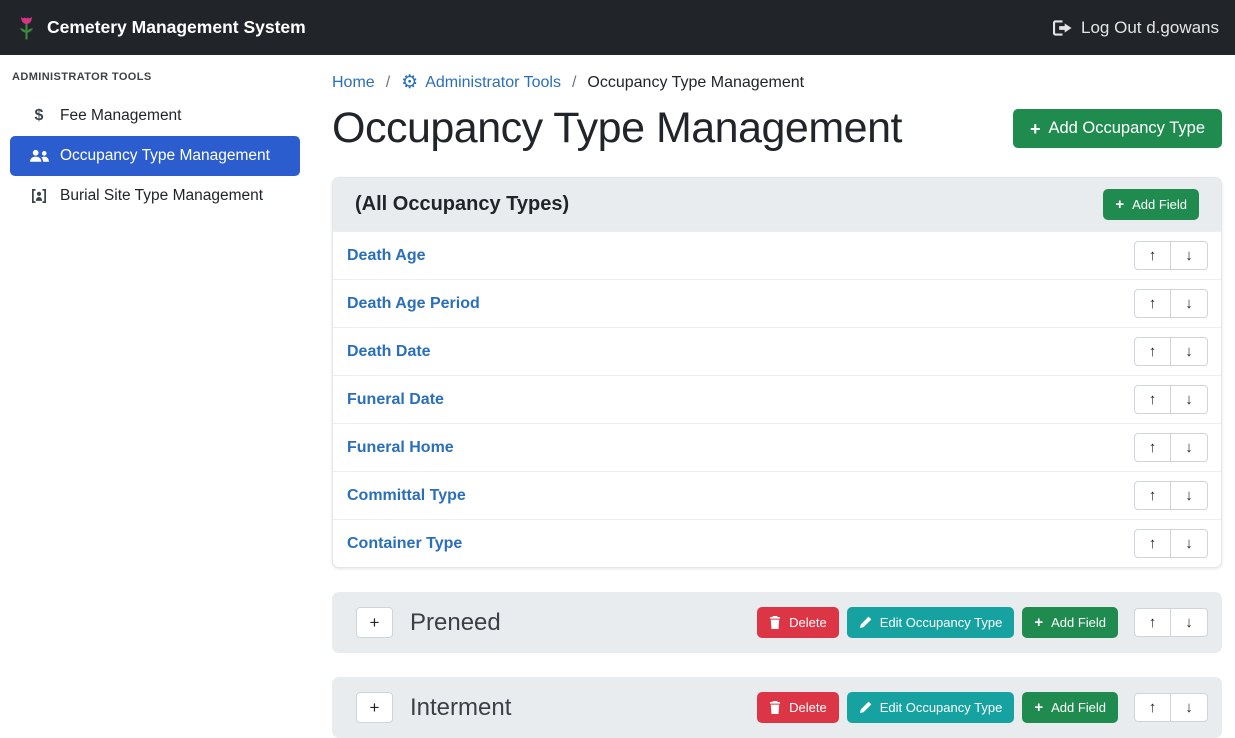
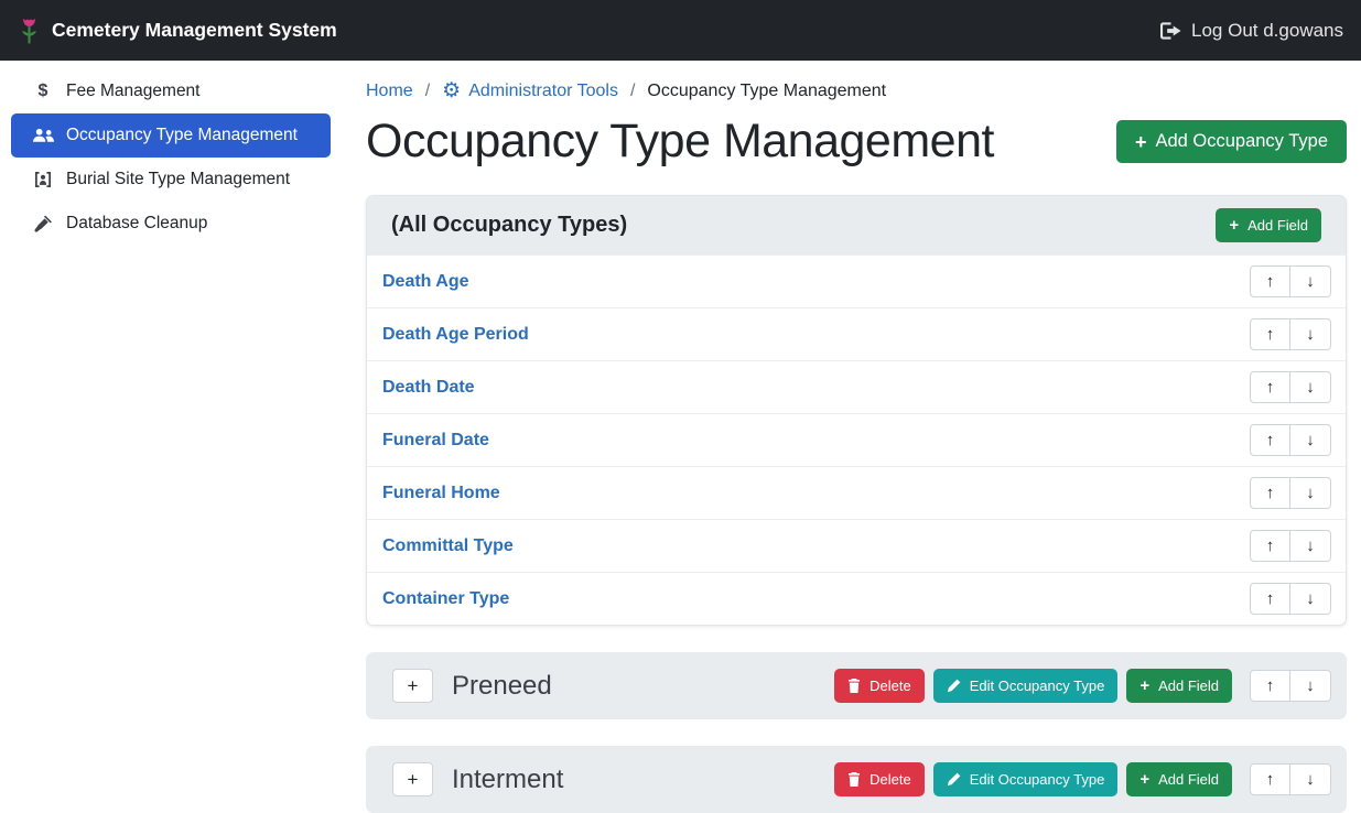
  Cemetery Management System
  Log Out d.gowans
- ADMINISTRATOR TOOLS
  $
  Fee Management
  Occupancy Type Management
  Burial Site Type Management
+ Database Cleanup
  Home
  /
  ⚙
  Administrator Tools
  /
  Occupancy Type Management
  Occupancy Type Management
  +
  Add Occupancy Type
  (All Occupancy Types)
  +
  Add Field
  Death Age
  ↑
  ↓
  Death Age Period
  ↑
  ↓
  Death Date
  ↑
  ↓
  Funeral Date
  ↑
  ↓
  Funeral Home
  ↑
  ↓
  Committal Type
  ↑
  ↓
  Container Type
  ↑
  ↓
  +
  Preneed
  Delete
  Edit Occupancy Type
  +
  Add Field
  ↑
  ↓
  +
  Interment
  Delete
  Edit Occupancy Type
  +
  Add Field
  ↑
  ↓
